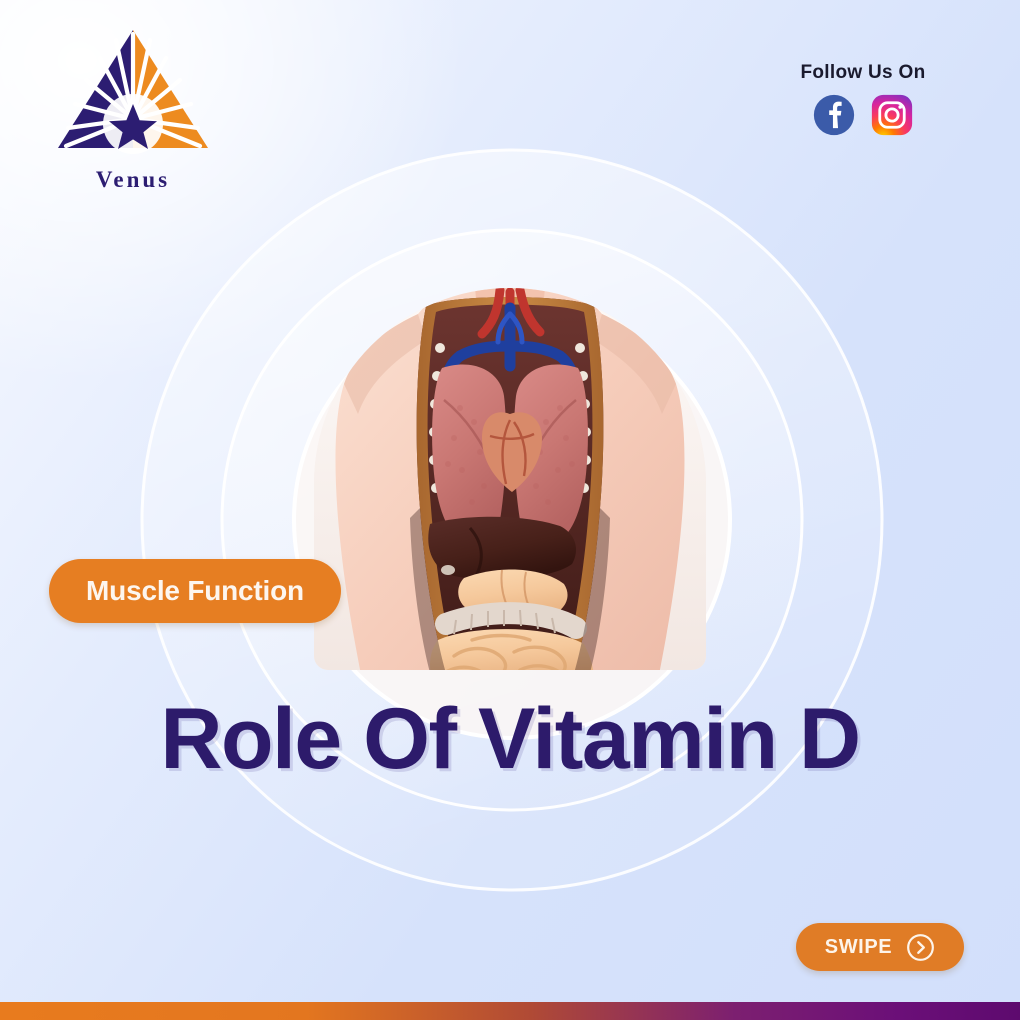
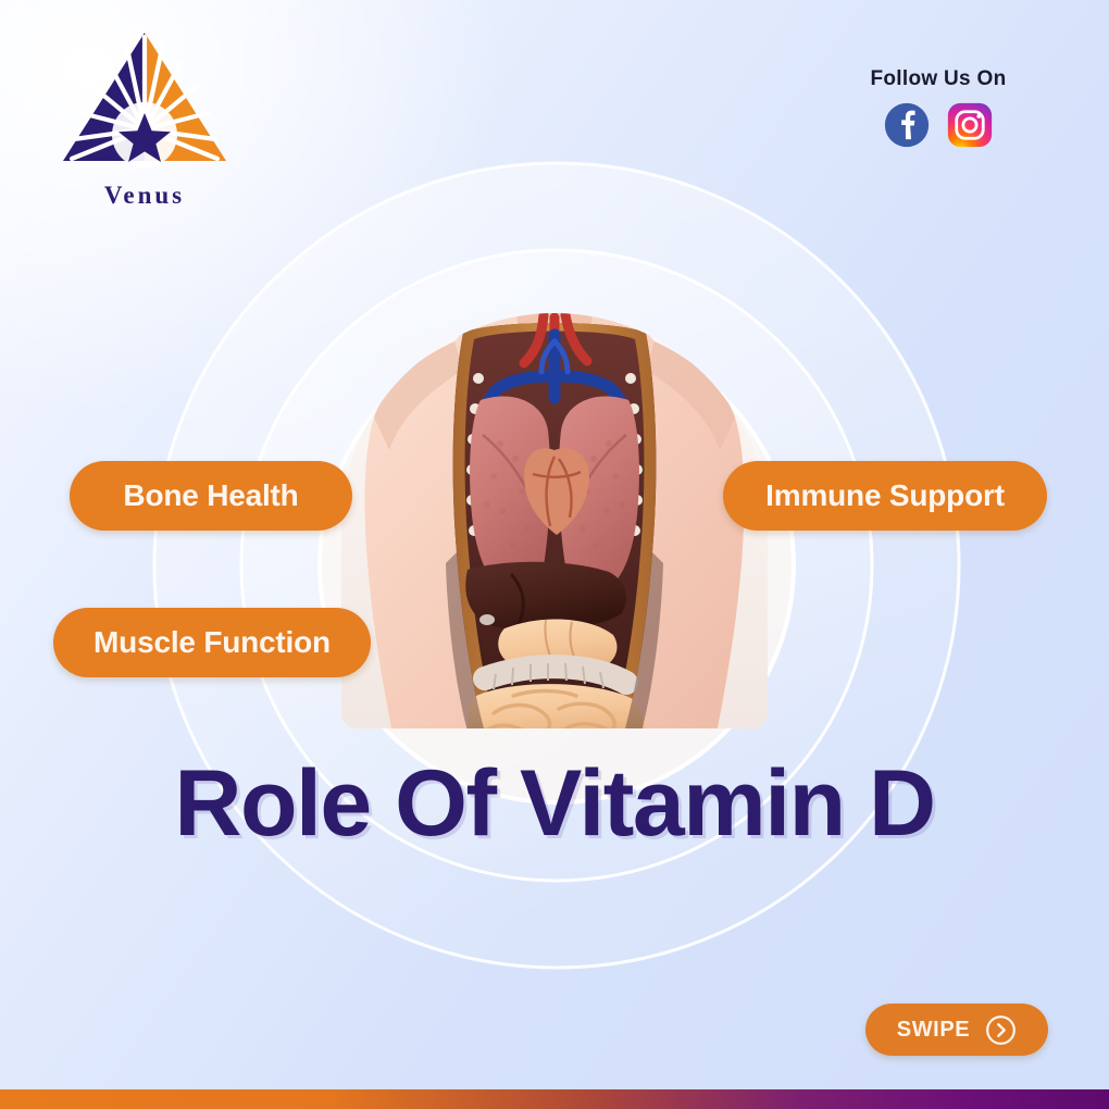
  Venus
  Follow Us On
+ Bone Health
+ Immune Support
  Muscle Function
  Role Of Vitamin D
  SWIPE
